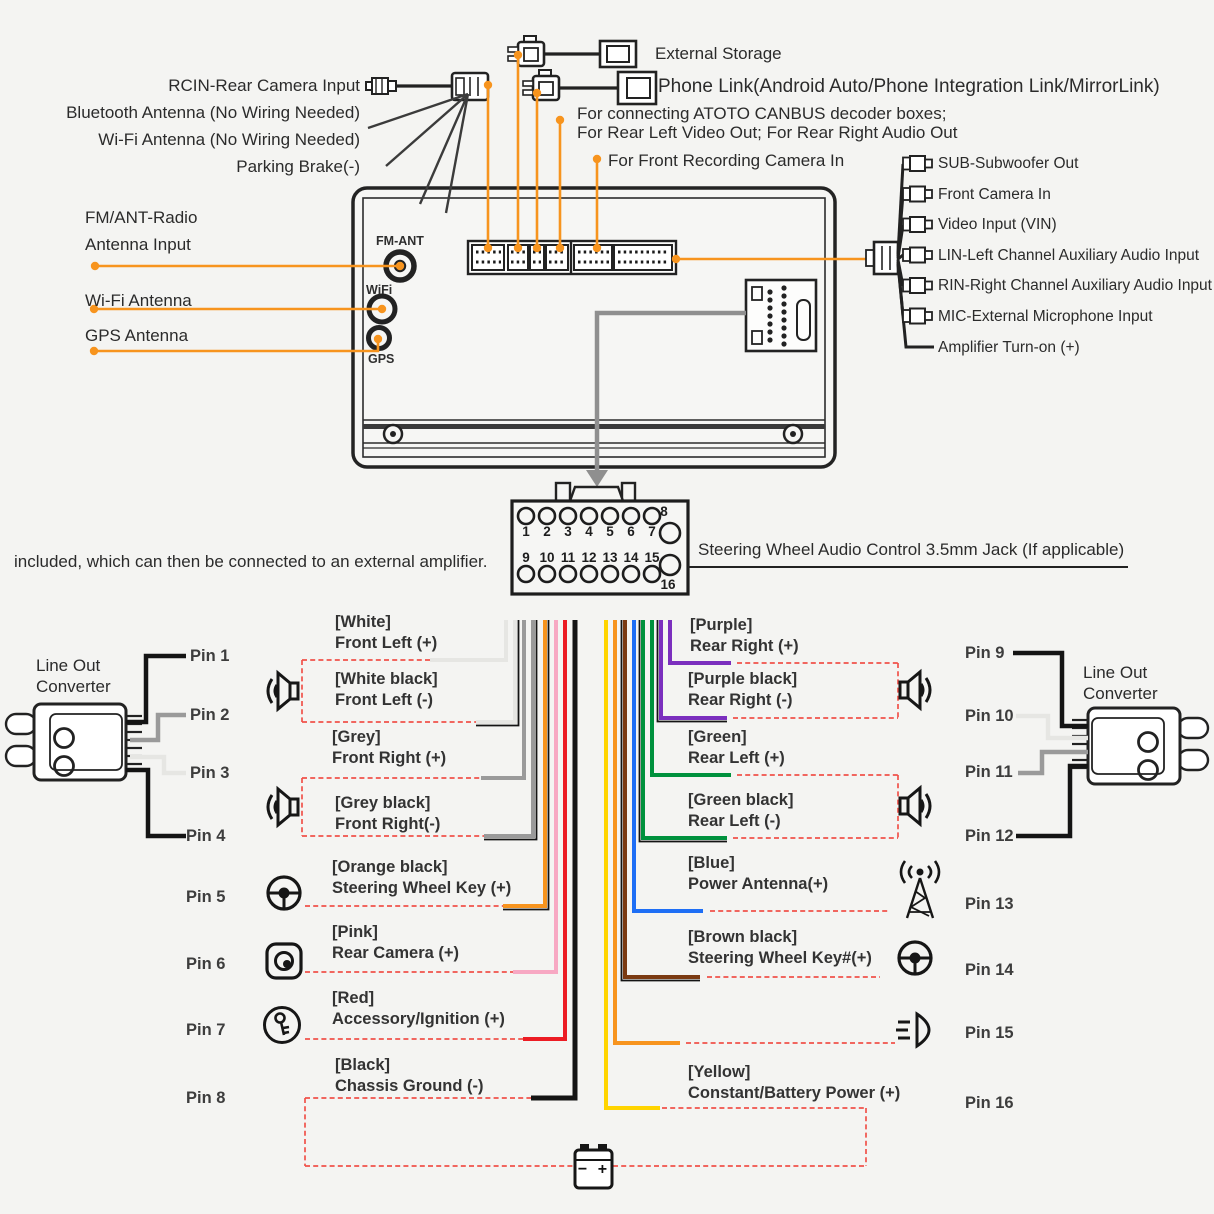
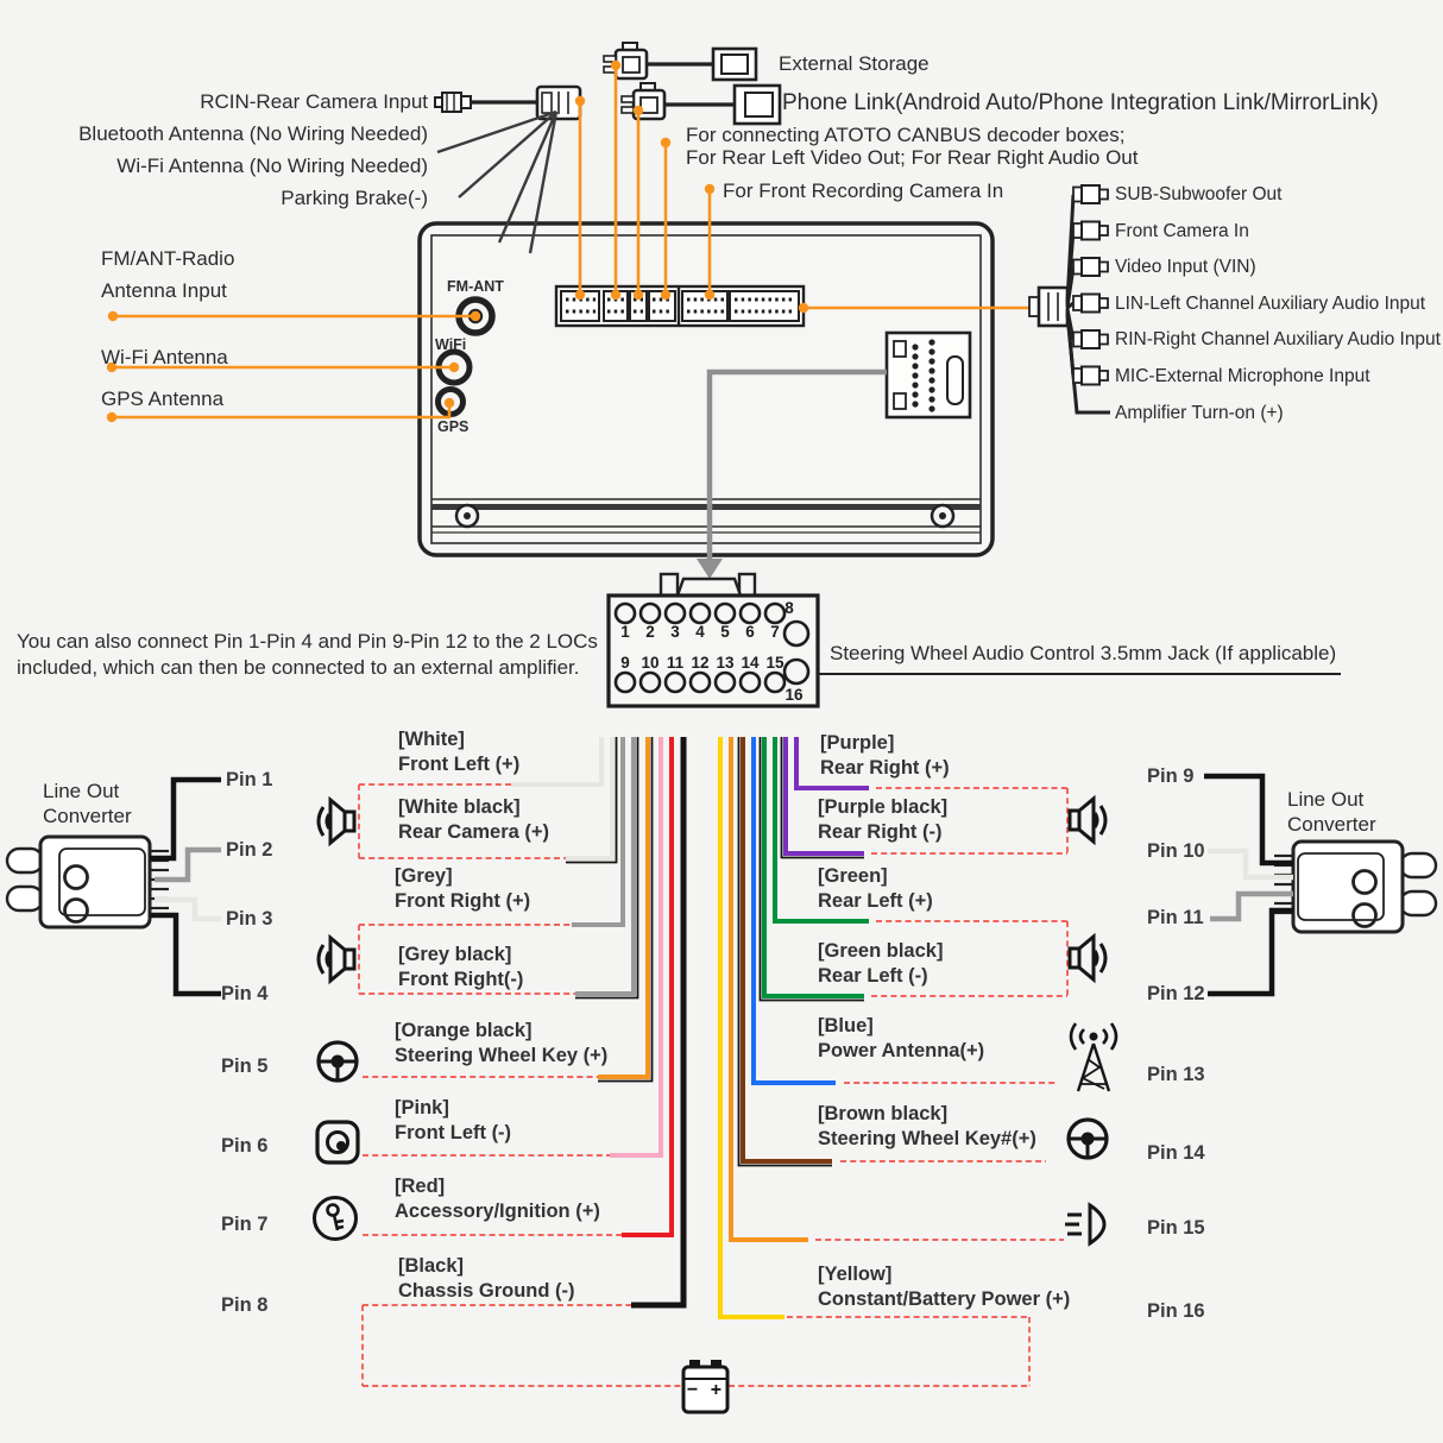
  RCIN-Rear Camera Input
  Bluetooth Antenna (No Wiring Needed)
  Wi-Fi Antenna (No Wiring Needed)
  Parking Brake(-)
  External Storage
  Phone Link(Android Auto/Phone Integration Link/MirrorLink)
  For connecting ATOTO CANBUS decoder boxes;
  For Rear Left Video Out; For Rear Right Audio Out
  For Front Recording Camera In
  FM/ANT-Radio
  Antenna Input
  Wi-Fi Antenna
  GPS Antenna
  FM-ANT
  WiFi
  GPS
  SUB-Subwoofer Out
  Front Camera In
  Video Input (VIN)
  LIN-Left Channel Auxiliary Audio Input
  RIN-Right Channel Auxiliary Audio Input
  MIC-External Microphone Input
  Amplifier Turn-on (+)
+ You can also connect Pin 1-Pin 4 and Pin 9-Pin 12 to the 2 LOCs
  included, which can then be connected to an external amplifier.
  Steering Wheel Audio Control 3.5mm Jack (If applicable)
  1
  2
  3
  4
  5
  6
  7
  8
  9
  10
  11
  12
  13
  14
  15
  16
  Line Out
  Converter
  Line Out
  Converter
  Pin 1
  Pin 2
  Pin 3
  Pin 4
  Pin 5
  Pin 6
  Pin 7
  Pin 8
  Pin 9
  Pin 10
  Pin 11
  Pin 12
  Pin 13
  Pin 14
  Pin 15
  Pin 16
  [White]
  Front Left (+)
  [White black]
- Front Left (-)
+ Rear Camera (+)
  [Grey]
  Front Right (+)
  [Grey black]
  Front Right(-)
  [Orange black]
  Steering Wheel Key (+)
  [Pink]
- Rear Camera (+)
+ Front Left (-)
  [Red]
  Accessory/Ignition (+)
  [Black]
  Chassis Ground (-)
  [Purple]
  Rear Right (+)
  [Purple black]
  Rear Right (-)
  [Green]
  Rear Left (+)
  [Green black]
  Rear Left (-)
  [Blue]
  Power Antenna(+)
  [Brown black]
  Steering Wheel Key#(+)
  [Yellow]
  Constant/Battery Power (+)
  − +
